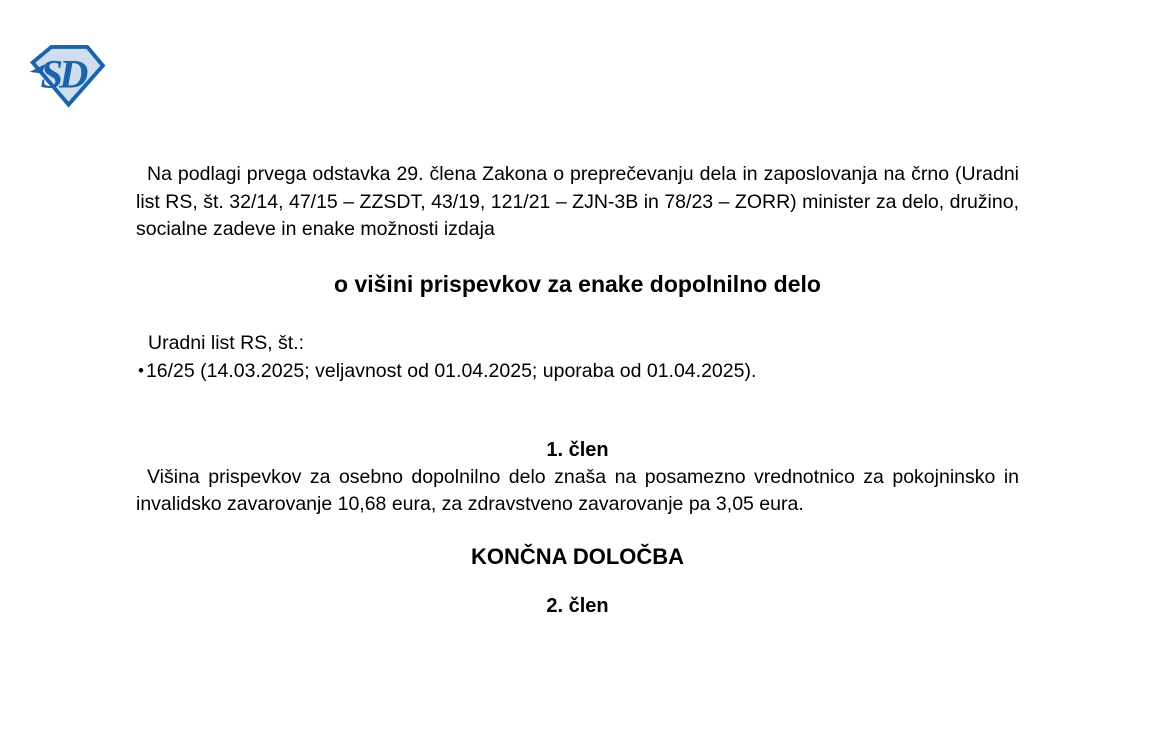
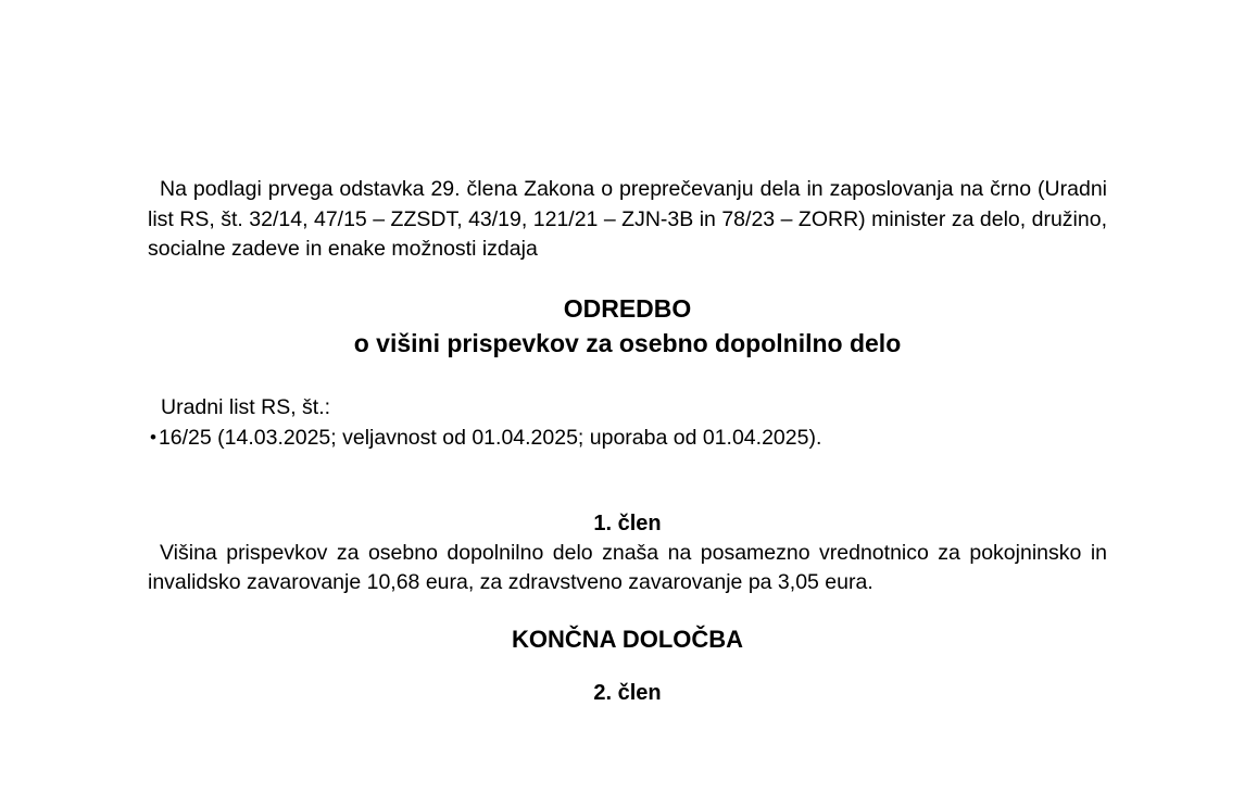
- SD
  Na podlagi prvega odstavka 29. člena Zakona o preprečevanju dela in zaposlovanja na črno (Uradni list RS, št. 32/14, 47/15 – ZZSDT, 43/19, 121/21 – ZJN-3B in 78/23 – ZORR) minister za delo, družino, socialne zadeve in enake možnosti izdaja
+ ODREDBO
- o višini prispevkov za enake dopolnilno delo
+ o višini prispevkov za osebno dopolnilno delo
  Uradni list RS, št.:
  •16/25 (14.03.2025; veljavnost od 01.04.2025; uporaba od 01.04.2025).
  1. člen
  Višina prispevkov za osebno dopolnilno delo znaša na posamezno vrednotnico za pokojninsko in invalidsko zavarovanje 10,68 eura, za zdravstveno zavarovanje pa 3,05 eura.
  KONČNA DOLOČBA
  2. člen
